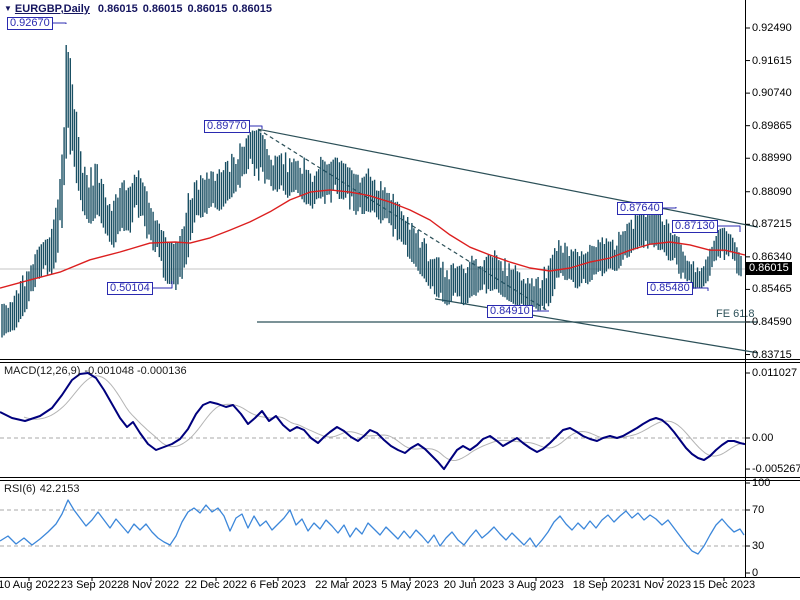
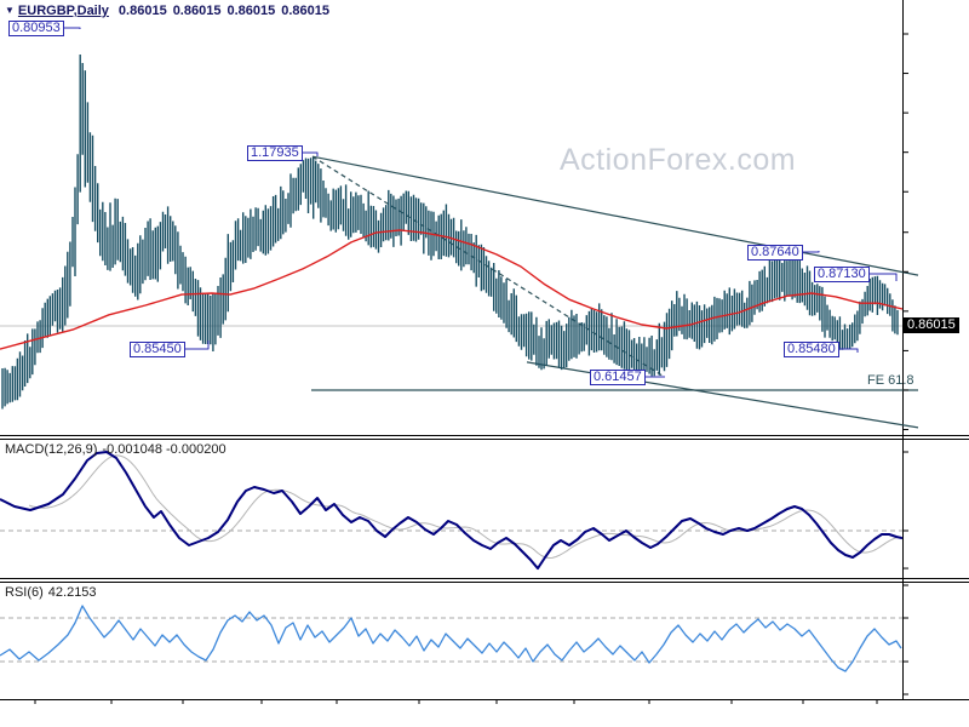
+ ActionForex.com
  ▼ EURGBP,Daily 0.86015 0.86015 0.86015 0.86015
- MACD(12,26,9) -0.001048 -0.000136
+ MACD(12,26,9) -0.001048 -0.000200
  RSI(6) 42.2153
  FE 61.8
  0.86015
- 0.92490
- 0.91615
- 0.90740
- 0.89865
- 0.88990
- 0.88090
- 0.87215
- 0.86340
- 0.85465
- 0.84590
- 0.83715
- 0.011027
- 0.00
- -0.005267
- 100
- 70
- 30
- 0
- 10 Aug 2022
- 23 Sep 2022
- 8 Nov 2022
- 22 Dec 2022
- 6 Feb 2023
- 22 Mar 2023
- 5 May 2023
- 20 Jun 2023
- 3 Aug 2023
- 18 Sep 2023
- 1 Nov 2023
- 15 Dec 2023
- 0.92670
+ 0.80953
- 0.89770
+ 1.17935
- 0.50104
+ 0.85450
- 0.84910
+ 0.61457
  0.87640
  0.87130
  0.85480
